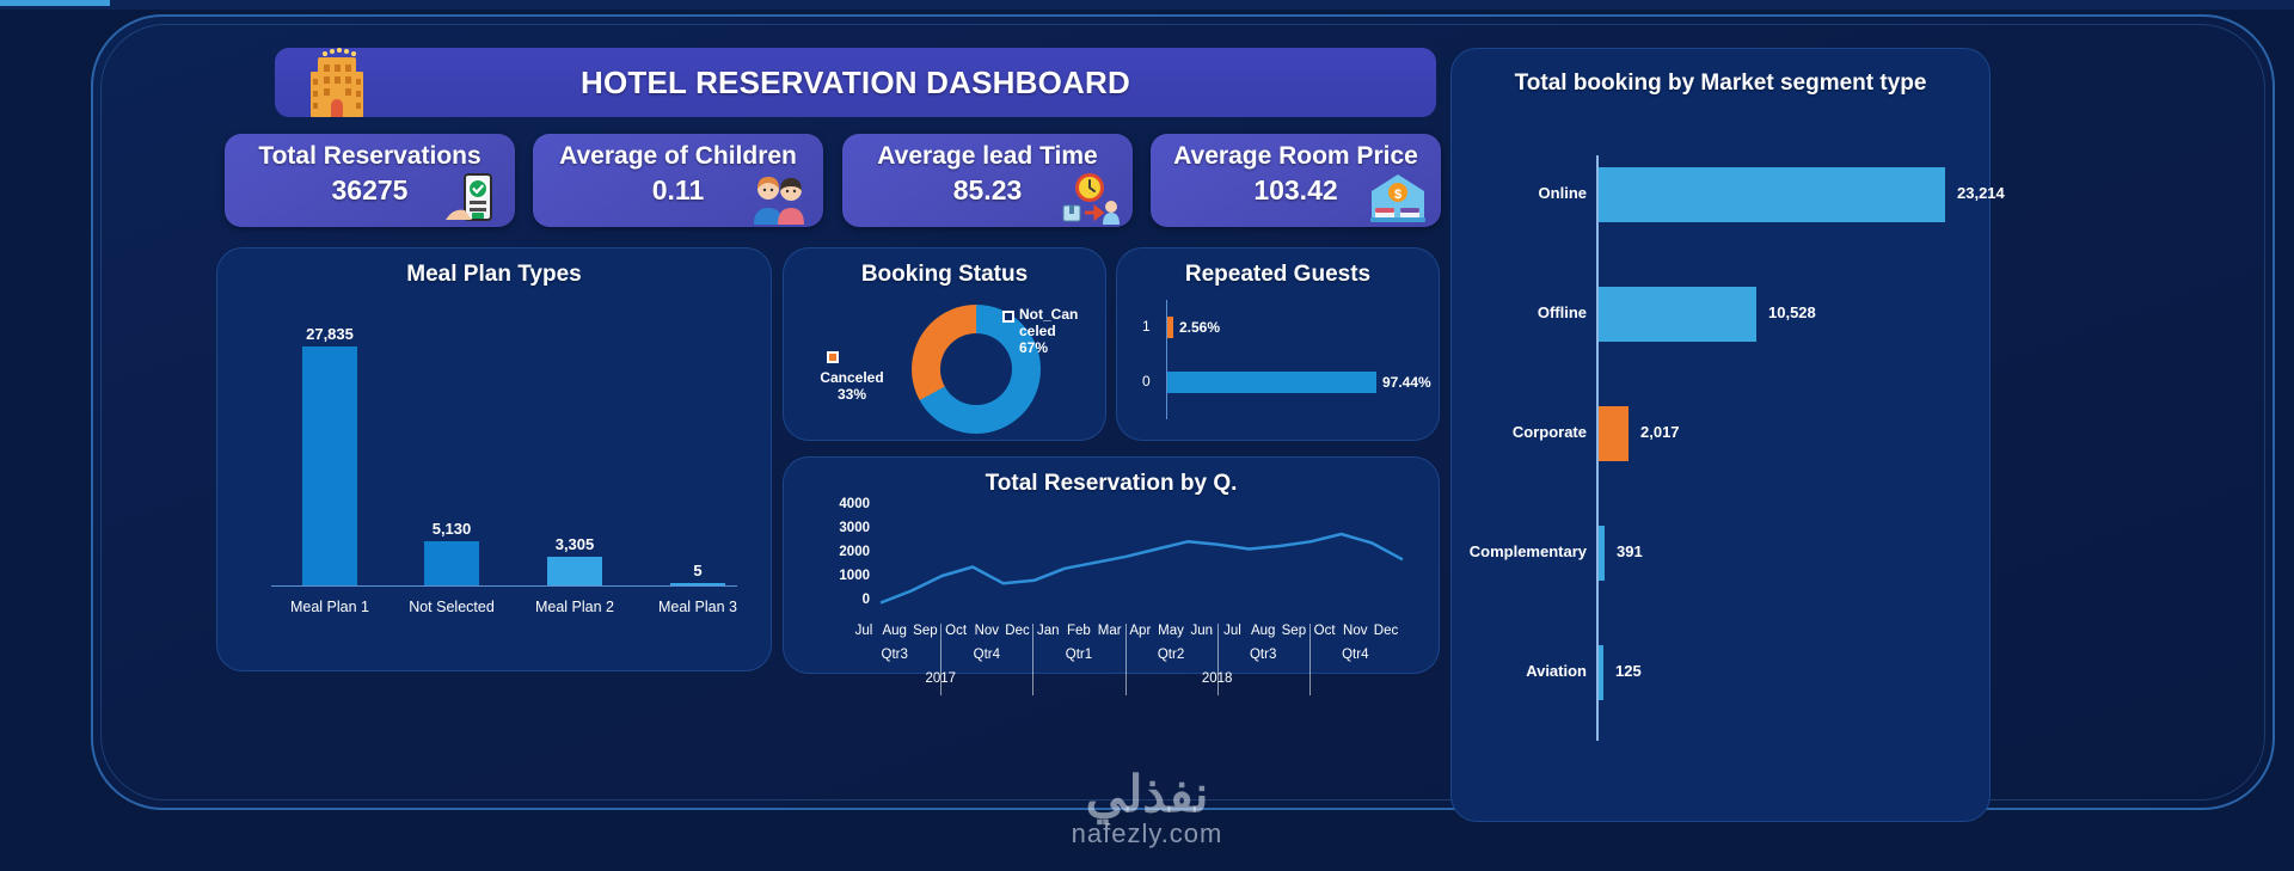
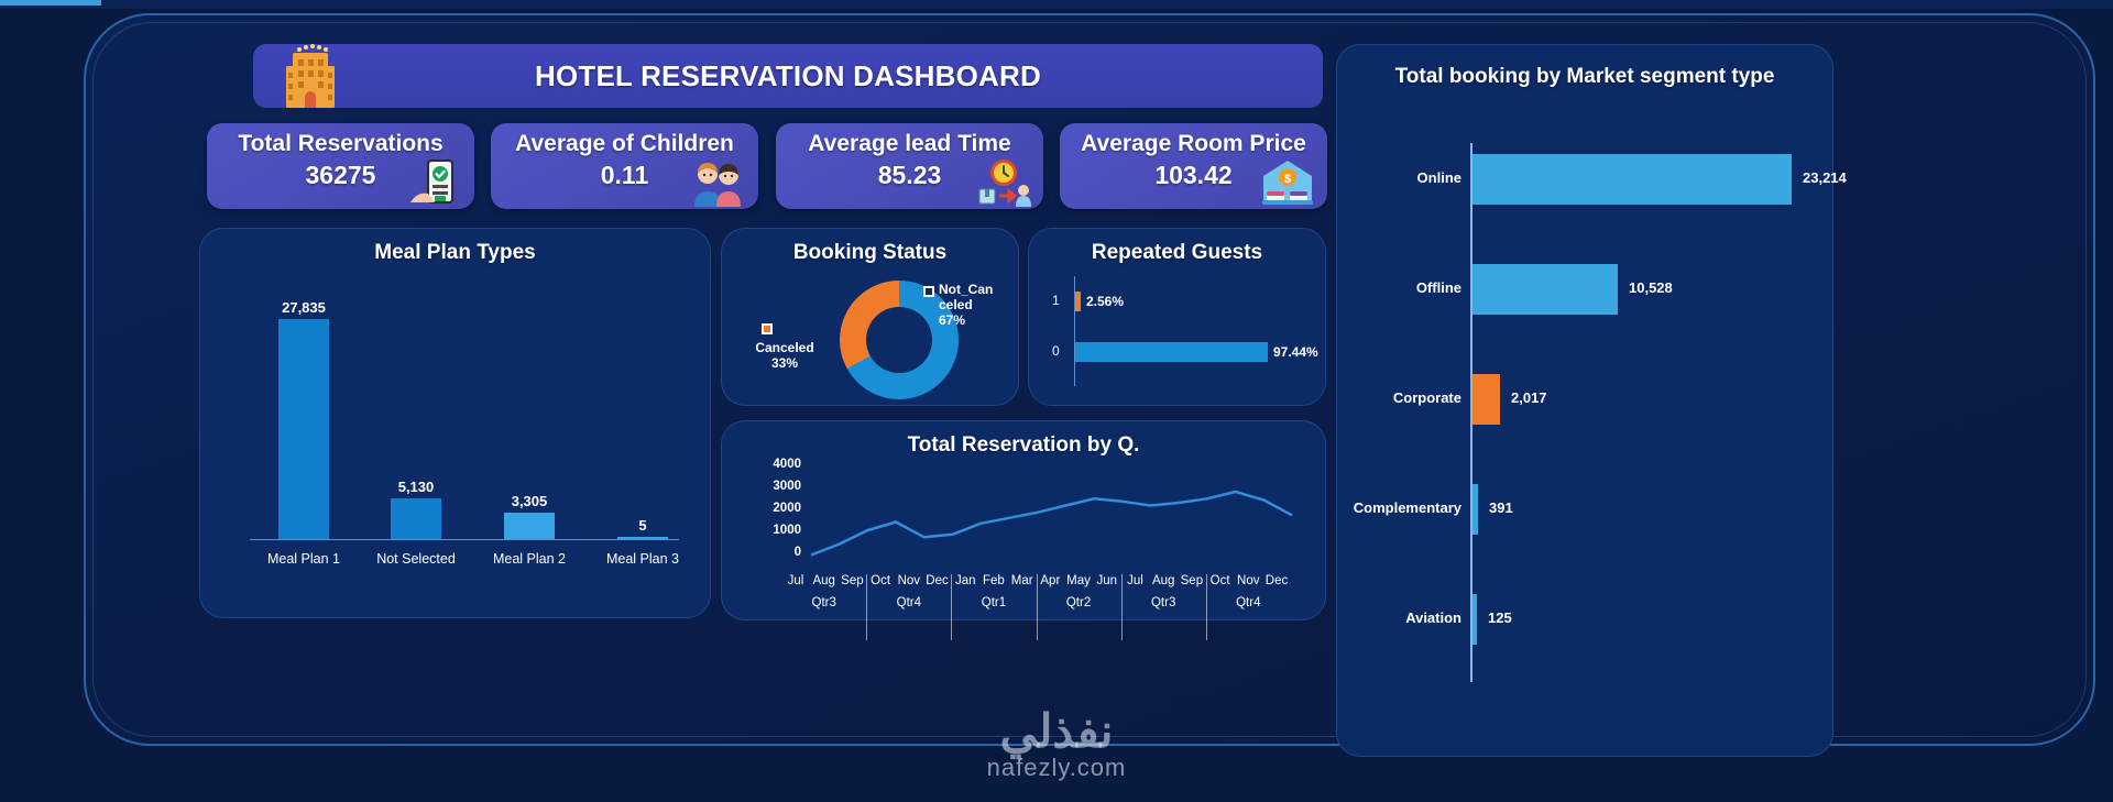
  HOTEL RESERVATION DASHBOARD
  Total Reservations
  36275
  Average of Children
  0.11
  Average lead Time
  85.23
  Average Room Price
  103.42
  $
  Meal Plan Types
  27,835
  Meal Plan 1
  5,130
  Not Selected
  3,305
  Meal Plan 2
  5
  Meal Plan 3
  Booking Status
  Canceled
  33%
  Not_Can
  celed
  67%
  Repeated Guests
  1
  2.56%
  0
  97.44%
  Total Reservation by Q.
  4000
  3000
  2000
  1000
  0
  Jul
  Aug
  Sep
  Oct
  Nov
  Dec
  Jan
  Feb
  Mar
  Apr
  May
  Jun
  Jul
  Aug
  Sep
  Oct
  Nov
  Dec
  Qtr3
  Qtr4
  Qtr1
  Qtr2
  Qtr3
  Qtr4
- 2017
- 2018
  Total booking by Market segment type
  Online
  23,214
  Offline
  10,528
  Corporate
  2,017
  Complementary
  391
  Aviation
  125
  نفذلي
  nafezly.com
